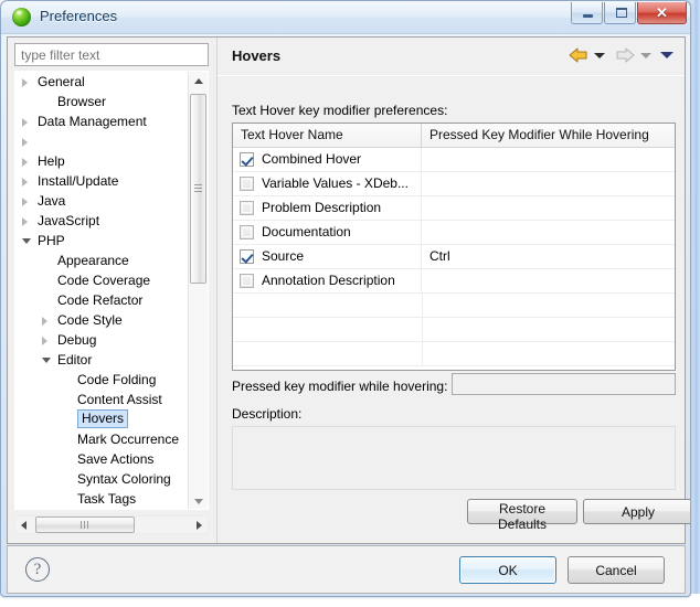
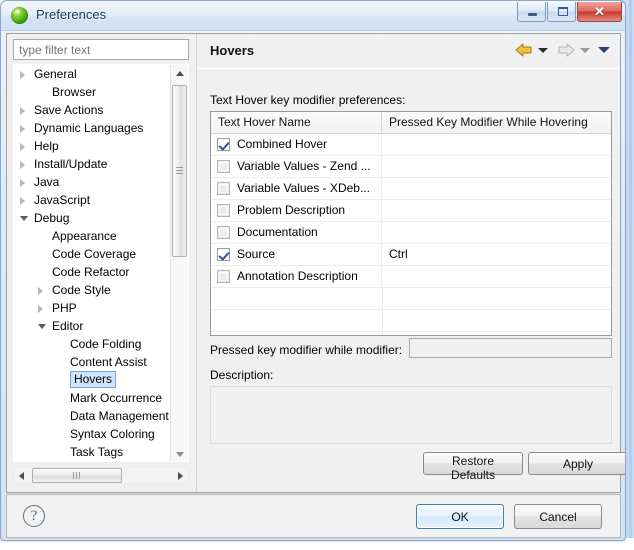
  Preferences
  ✕
  type filter text
  General
  Browser
- Data Management
+ Save Actions
+ Dynamic Languages
  Help
  Install/Update
  Java
  JavaScript
- PHP
+ Debug
  Appearance
  Code Coverage
  Code Refactor
  Code Style
- Debug
+ PHP
  Editor
  Code Folding
  Content Assist
  Hovers
  Mark Occurrence
- Save Actions
+ Data Management
  Syntax Coloring
  Task Tags
  Hovers
  Text Hover key modifier preferences:
  Text Hover Name
  Pressed Key Modifier While Hovering
  Combined Hover
+ Variable Values - Zend ...
  Variable Values - XDeb...
  Problem Description
  Documentation
  Source
  Ctrl
  Annotation Description
- Pressed key modifier while hovering:
+ Pressed key modifier while modifier:
  Description:
  Restore Defaults
  Apply
  ?
  OK
  Cancel
